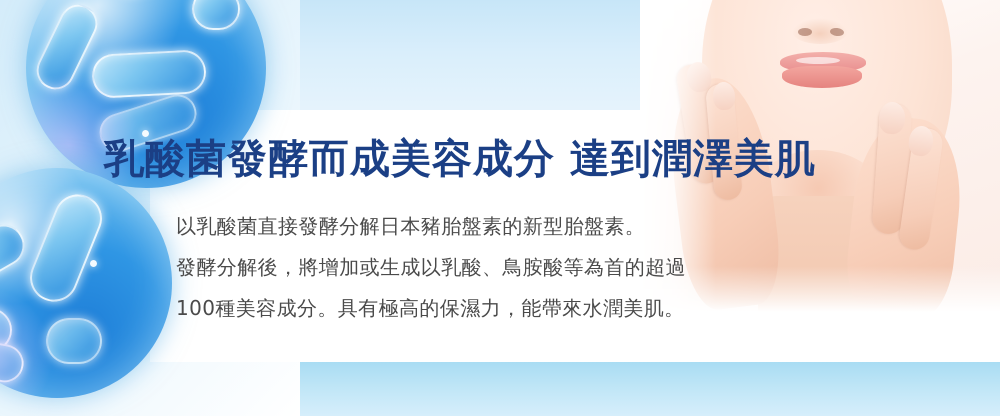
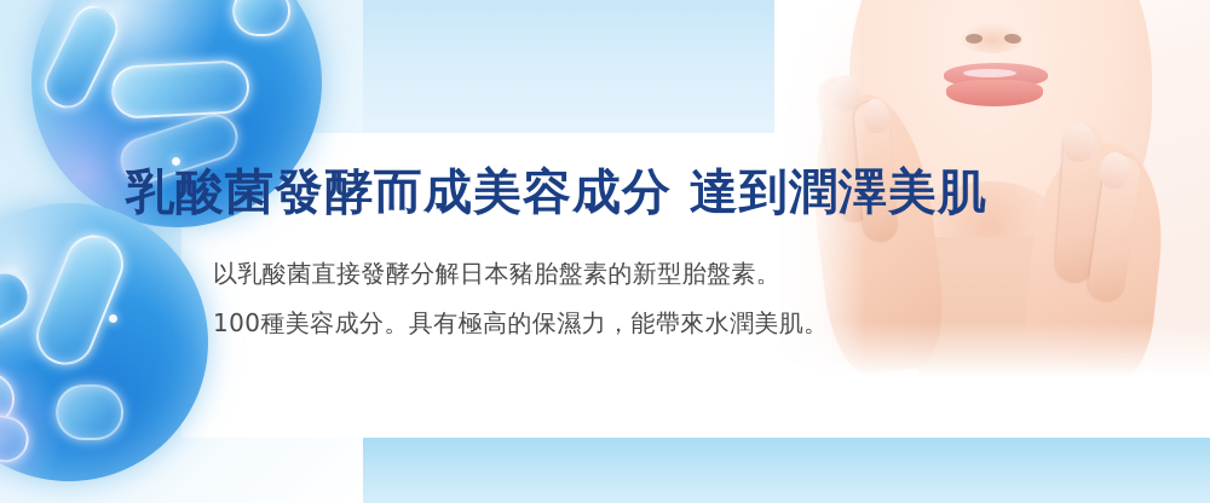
  乳酸菌發酵而成美容成分 達到潤澤美肌
  以乳酸菌直接發酵分解日本豬胎盤素的新型胎盤素。
- 發酵分解後，將增加或生成以乳酸、鳥胺酸等為首的超過
  100種美容成分。具有極高的保濕力，能帶來水潤美肌。
